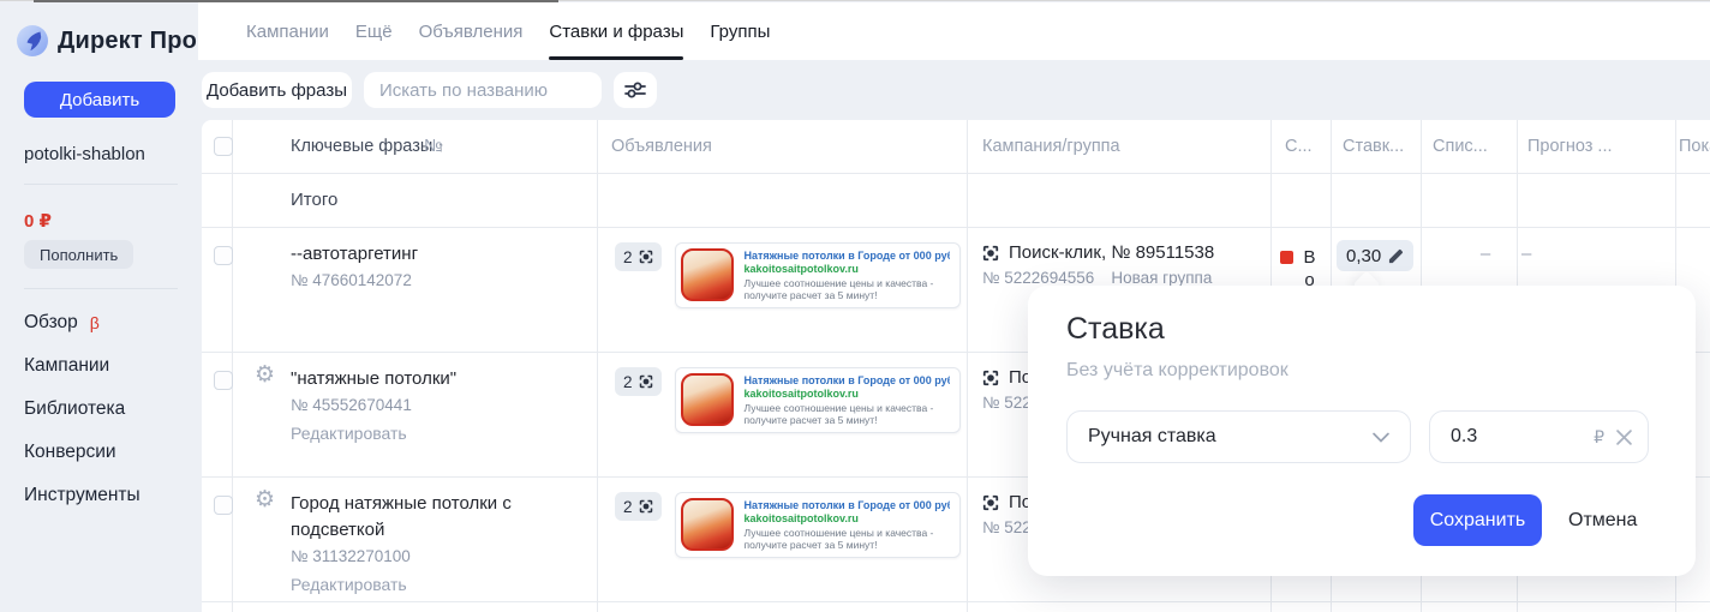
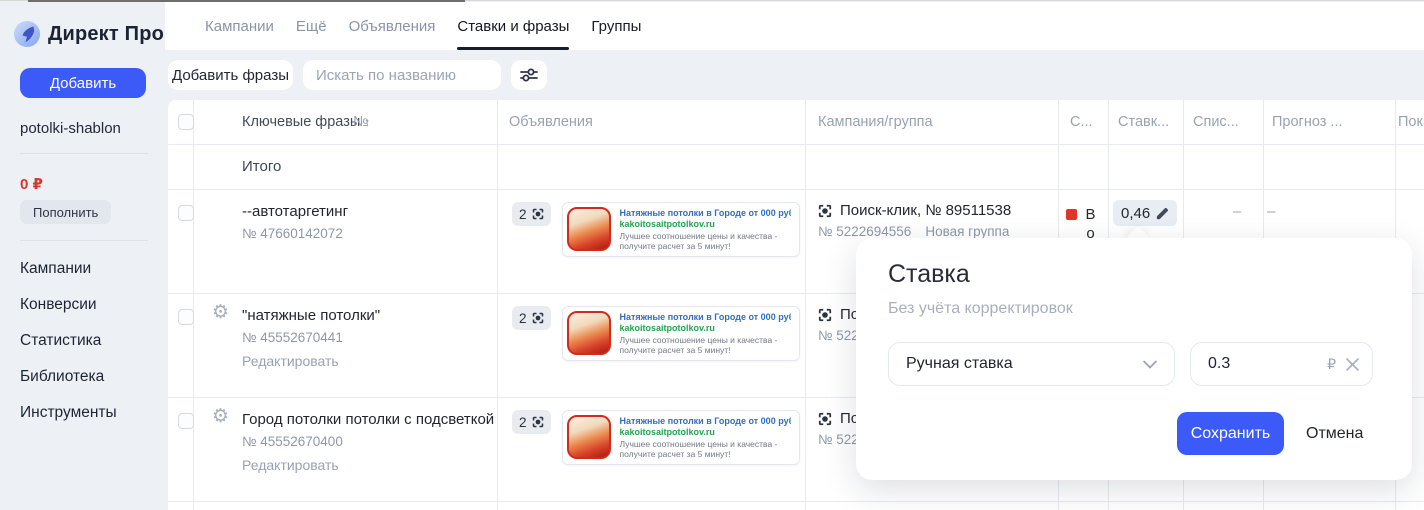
  Директ Про
  Добавить
  potolki-shablon
  0 ₽
  Пополнить
- Обзор
- β
  Кампании
- Библиотека
+ Конверсии
+ Статистика
- Конверсии
+ Библиотека
  Инструменты
  Кампании
  Ещё
  Объявления
  Ставки и фразы
  Группы
  Добавить фразы
  Искать по названию
  Ключевые фразы ↑
  №
  Объявления
  Кампания/группа
  С...
  Ставк...
  Спис...
  Прогноз ...
  Пок
  Итого
  --автотаргетинг
  № 47660142072
  2
  Натяжные потолки в Городе от 000 ру
  kakoitosaitpotolkov.ru
  Лучшее соотношение цены и качества - получите расчет за 5 минут!
  Поиск-клик, № 89511538
  № 5222694556
  Новая группа
  Во
- 0,30
+ 0,46
  –
  –
  ⚙
  "натяжные потолки"
  № 45552670441
  Редактировать
  2
  Натяжные потолки в Городе от 000 ру
  kakoitosaitpotolkov.ru
  Лучшее соотношение цены и качества - получите расчет за 5 минут!
  ⚙
- Город натяжные потолки с подсветкой
+ Город потолки потолки с подсветкой
- № 31132270100
+ № 45552670400
  Редактировать
  2
  Натяжные потолки в Городе от 000 ру
  kakoitosaitpotolkov.ru
  Лучшее соотношение цены и качества - получите расчет за 5 минут!
  Ставка
  Без учёта корректировок
  Ручная ставка
  0.3
  ₽
  Сохранить
  Отмена
